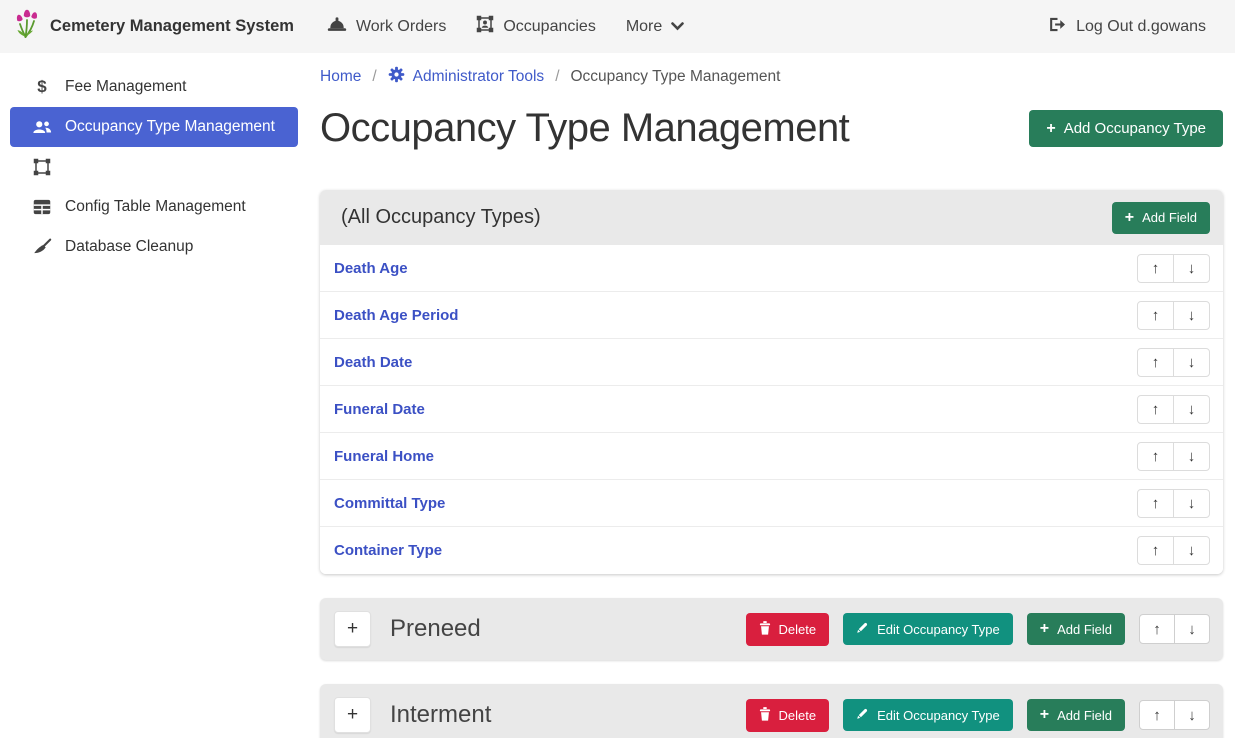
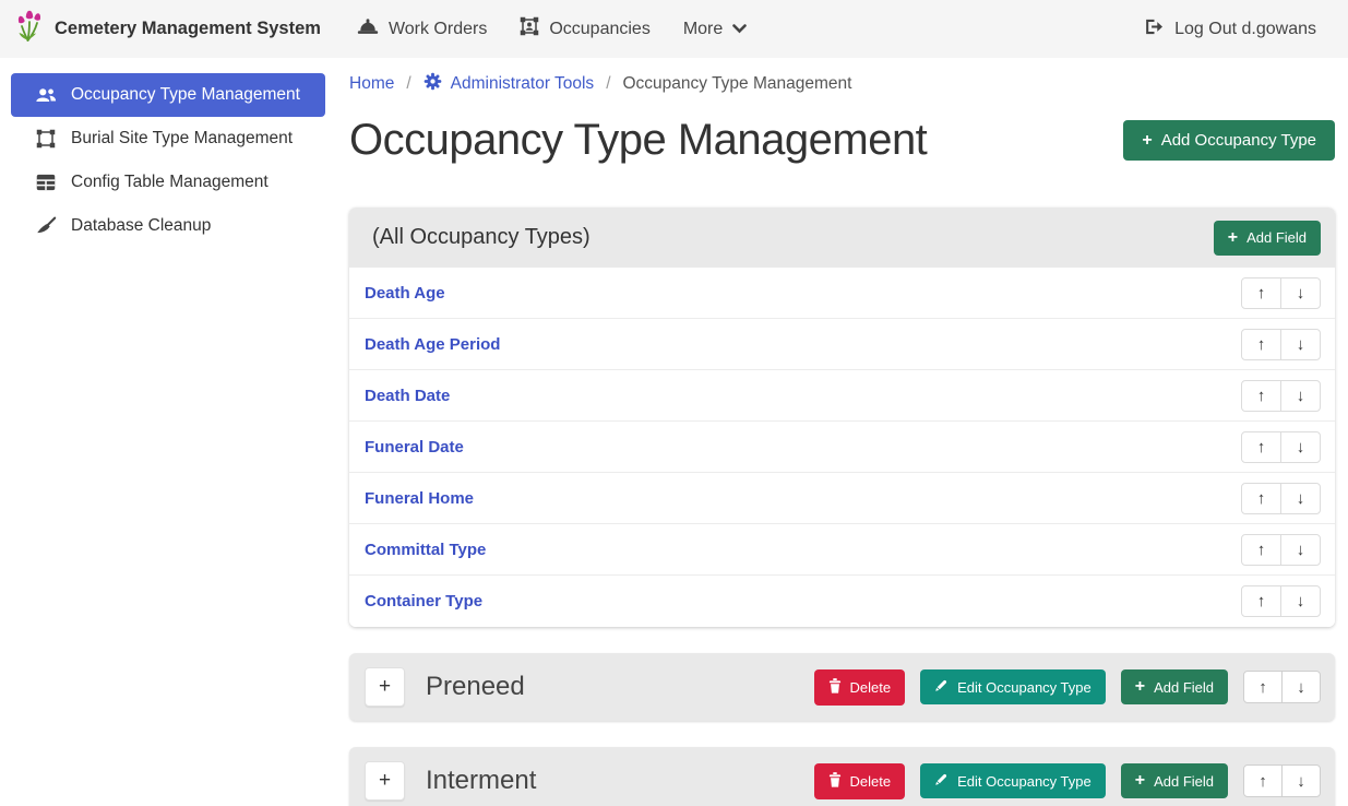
  Cemetery Management System
  Work Orders
  Occupancies
  More
  Log Out d.gowans
- $
- Fee Management
  Occupancy Type Management
+ Burial Site Type Management
  Config Table Management
  Database Cleanup
  Home
  /
  Administrator Tools
  /
  Occupancy Type Management
  Occupancy Type Management
  +
  Add Occupancy Type
  (All Occupancy Types)
  +
  Add Field
  Death Age
  ↑
  ↓
  Death Age Period
  ↑
  ↓
  Death Date
  ↑
  ↓
  Funeral Date
  ↑
  ↓
  Funeral Home
  ↑
  ↓
  Committal Type
  ↑
  ↓
  Container Type
  ↑
  ↓
  +
  Preneed
  Delete
  Edit Occupancy Type
  +
  Add Field
  ↑
  ↓
  +
  Interment
  Delete
  Edit Occupancy Type
  +
  Add Field
  ↑
  ↓
